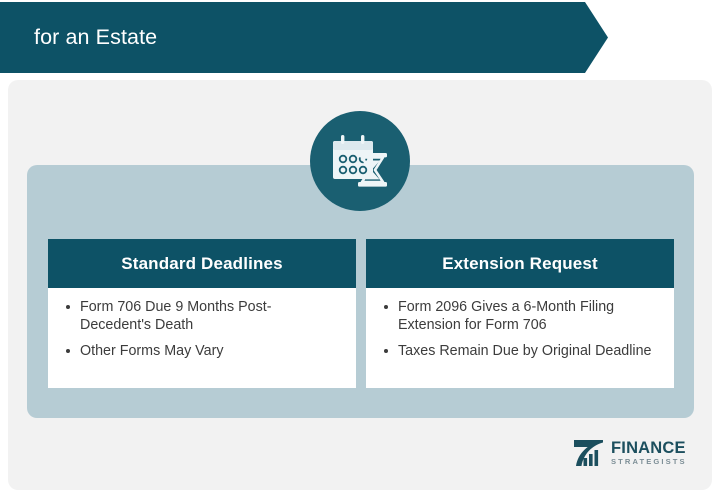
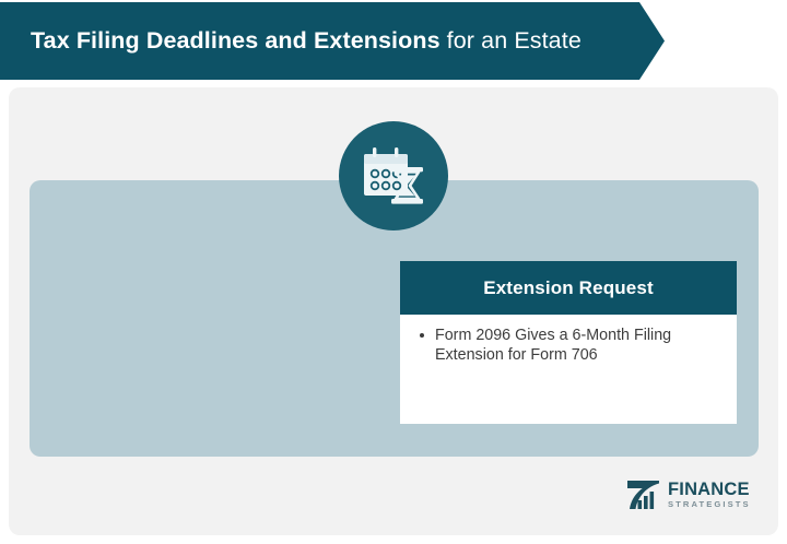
+ Tax Filing Deadlines and Extensions
  for an Estate
- Standard Deadlines
- Form 706 Due 9 Months Post-Decedent's Death
- Other Forms May Vary
  Extension Request
  Form 2096 Gives a 6-Month Filing Extension for Form 706
- Taxes Remain Due by Original Deadline
  FINANCE
  STRATEGISTS
